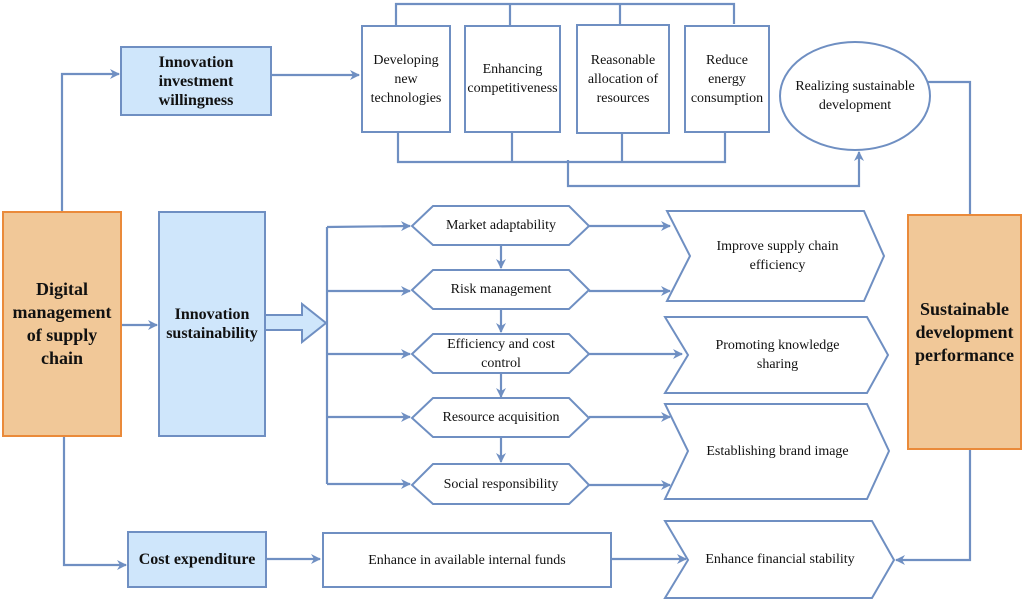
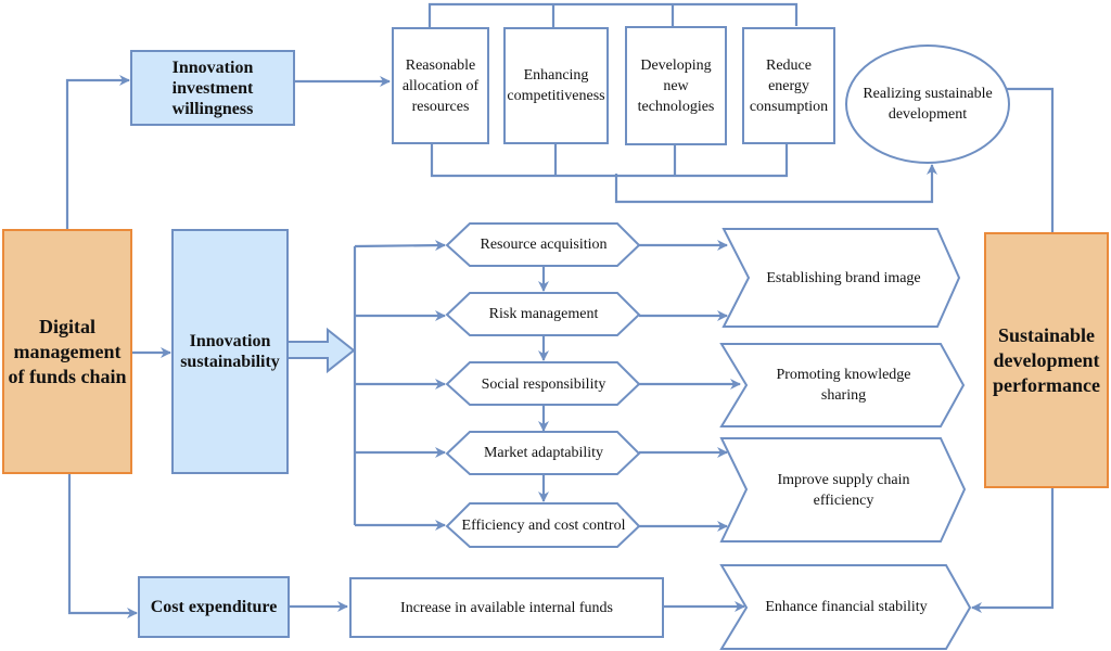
- Digital management of supply chain
+ Digital management of funds chain
  Innovation investment willingness
  Innovation sustainability
  Cost expenditure
- Developing new technologies
+ Reasonable allocation of resources
  Enhancing competitiveness
- Reasonable allocation of resources
+ Developing new technologies
  Reduce energy consumption
  Realizing sustainable development
- Market adaptability
+ Resource acquisition
  Risk management
- Efficiency and cost control
+ Social responsibility
- Resource acquisition
+ Market adaptability
- Social responsibility
+ Efficiency and cost control
- Improve supply chain efficiency
+ Establishing brand image
  Promoting knowledge sharing
- Establishing brand image
+ Improve supply chain efficiency
  Enhance financial stability
- Enhance in available internal funds
+ Increase in available internal funds
  Sustainable development performance
